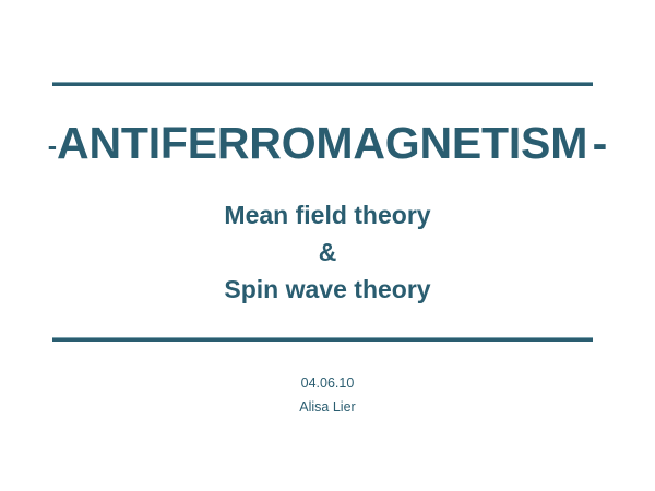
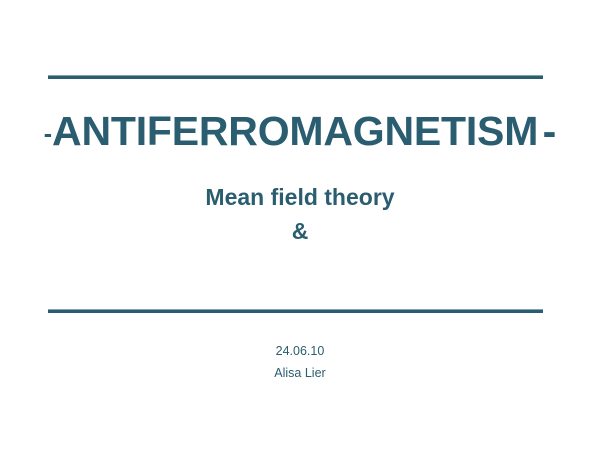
  -ANTIFERROMAGNETISM -
  Mean field theory
  &
- Spin wave theory
- 04.06.10
+ 24.06.10
  Alisa Lier
